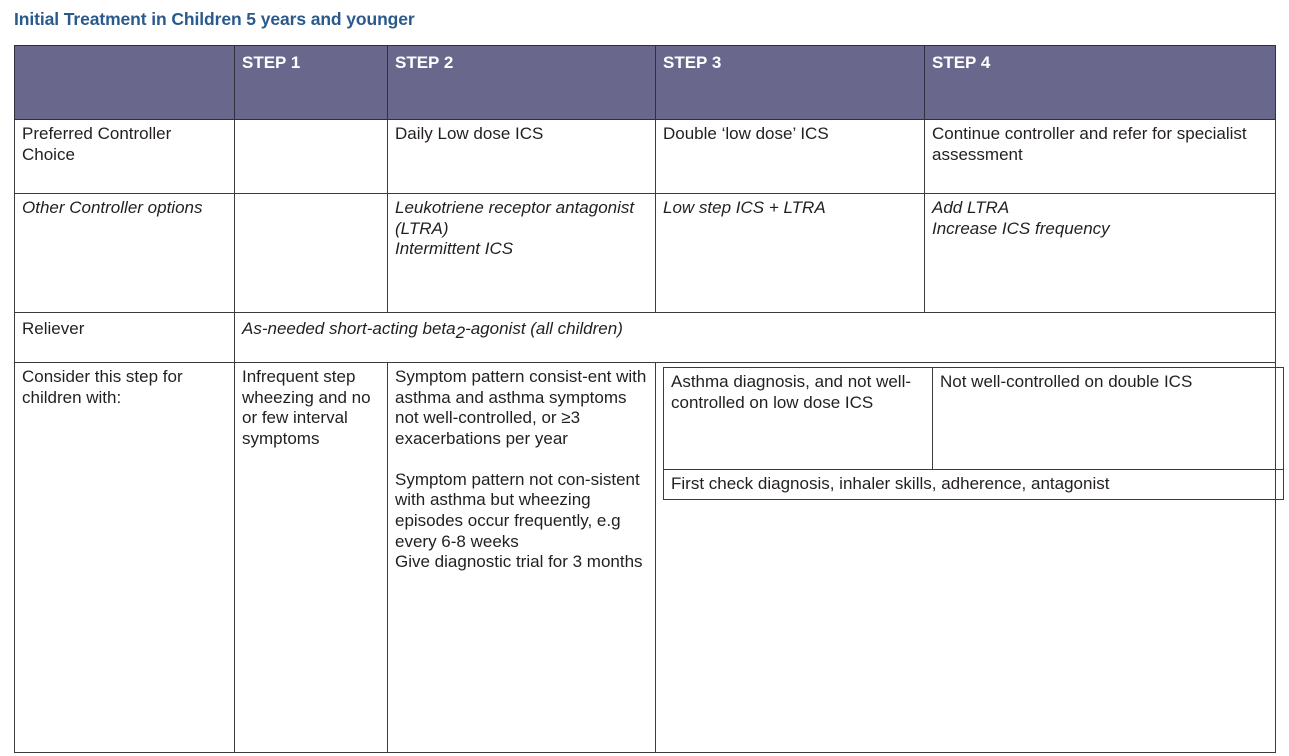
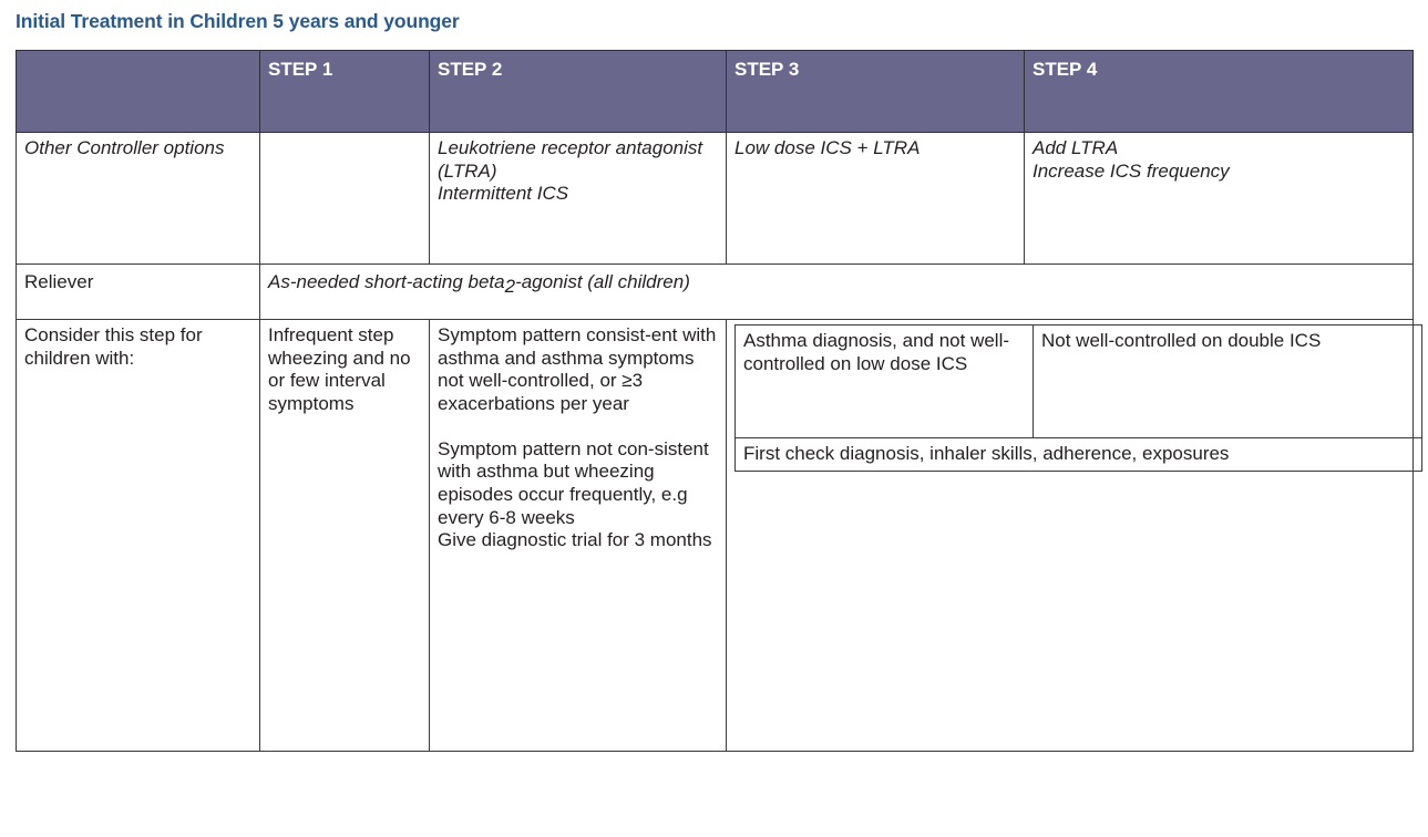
  Initial Treatment in Children 5 years and younger
  	STEP 1	STEP 2	STEP 3	STEP 4
- Preferred Controller Choice		Daily Low dose ICS	Double ‘low dose’ ICS	Continue controller and refer for specialist assessment
- Other Controller options		Leukotriene receptor antagonist (LTRA) Intermittent ICS	Low step ICS + LTRA	Add LTRA Increase ICS frequency
+ Other Controller options		Leukotriene receptor antagonist (LTRA) Intermittent ICS	Low dose ICS + LTRA	Add LTRA Increase ICS frequency
  Reliever	As-needed short-acting beta2-agonist (all children)
  Consider this step for children with:	Infrequent step wheezing and no or few interval symptoms	Symptom pattern consist-ent with asthma and asthma symptoms not well-controlled, or ≥3 exacerbations per year Symptom pattern not con-sistent with asthma but wheezing episodes occur frequently, e.g every 6-8 weeks Give diagnostic trial for 3 months
  Asthma diagnosis, and not well-controlled on low dose ICS	Not well-controlled on double ICS
- First check diagnosis, inhaler skills, adherence, antagonist
+ First check diagnosis, inhaler skills, adherence, exposures
